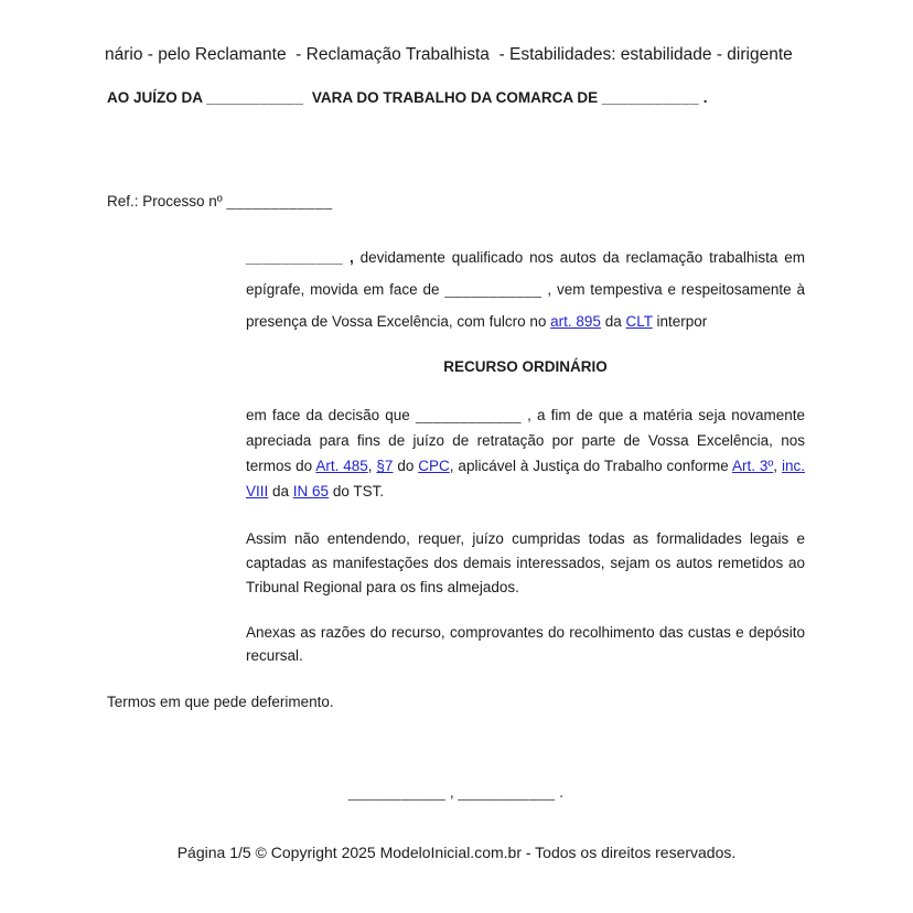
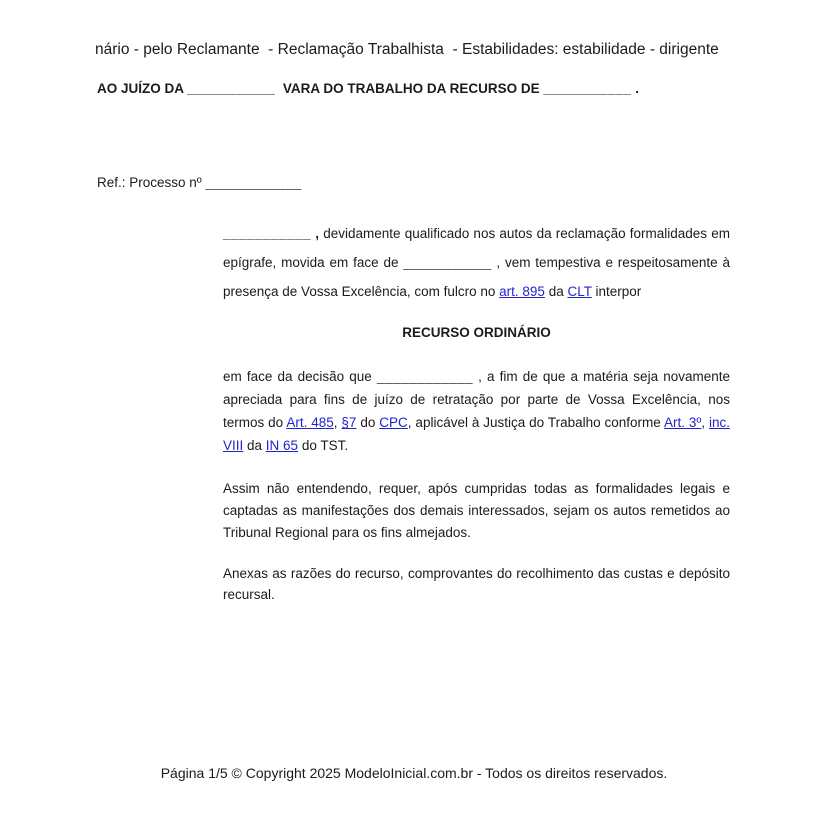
  nário - pelo Reclamante - Reclamação Trabalhista - Estabilidades: estabilidade - dirigente
- AO JUÍZO DA ___________ VARA DO TRABALHO DA COMARCA DE ___________ .
+ AO JUÍZO DA ___________ VARA DO TRABALHO DA RECURSO DE ___________ .
  Ref.: Processo nº ____________
- ___________ , devidamente qualificado nos autos da reclamação trabalhista em epígrafe, movida em face de ___________ , vem tempestiva e respeitosamente à presença de Vossa Excelência, com fulcro no art. 895 da CLT interpor
+ ___________ , devidamente qualificado nos autos da reclamação formalidades em epígrafe, movida em face de ___________ , vem tempestiva e respeitosamente à presença de Vossa Excelência, com fulcro no art. 895 da CLT interpor
  RECURSO ORDINÁRIO
  em face da decisão que ____________ , a fim de que a matéria seja novamente apreciada para fins de juízo de retratação por parte de Vossa Excelência, nos termos do Art. 485, §7 do CPC, aplicável à Justiça do Trabalho conforme Art. 3º, inc. VIII da IN 65 do TST.
- Assim não entendendo, requer, juízo cumpridas todas as formalidades legais e captadas as manifestações dos demais interessados, sejam os autos remetidos ao Tribunal Regional para os fins almejados.
+ Assim não entendendo, requer, após cumpridas todas as formalidades legais e captadas as manifestações dos demais interessados, sejam os autos remetidos ao Tribunal Regional para os fins almejados.
  Anexas as razões do recurso, comprovantes do recolhimento das custas e depósito recursal.
- Termos em que pede deferimento.
- ___________ , ___________ .
  Página 1/5 © Copyright 2025 ModeloInicial.com.br - Todos os direitos reservados.
